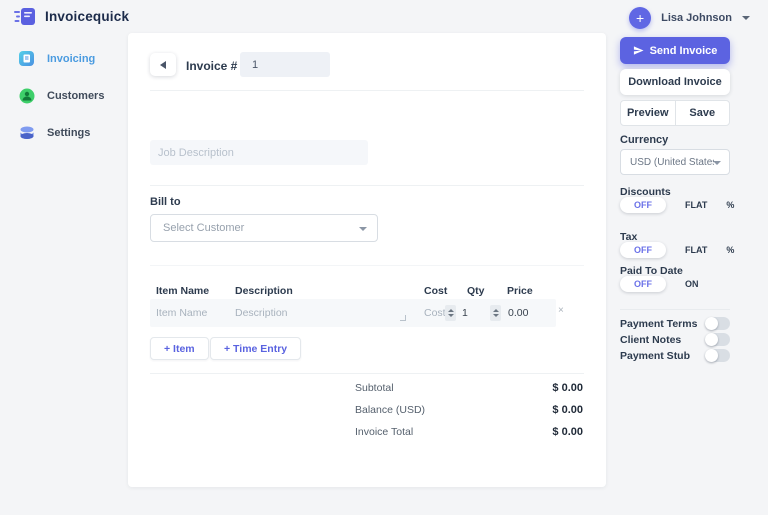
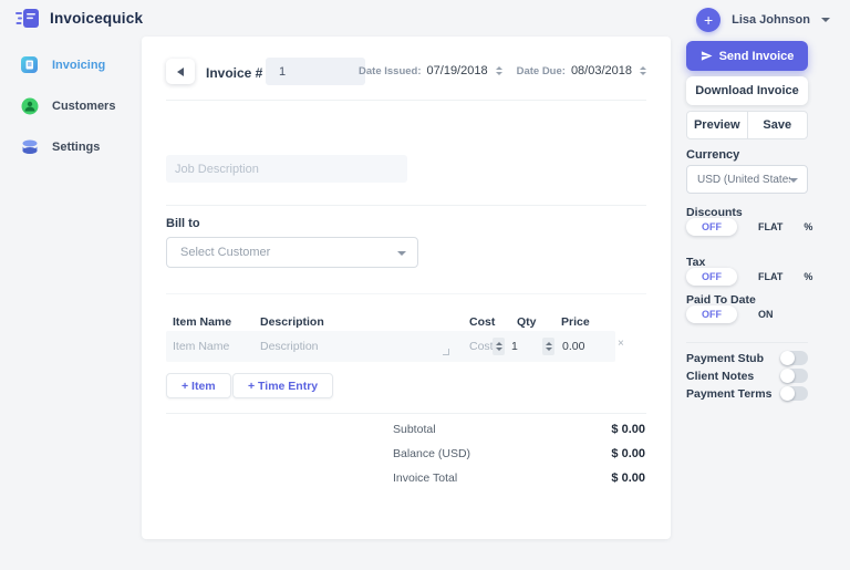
  Invoicequick
  +
  Lisa Johnson
  Invoicing
  Customers
  Settings
  Invoice #
  1
+ Date Issued:
+ 07/19/2018
+ Date Due:
+ 08/03/2018
  Job Description
  Bill to
  Select Customer
  Item Name
  Description
  Cost
  Qty
  Price
  Item Name
  Description
  Cos
  1
  0.00
  ×
  + Item
  + Time Entry
  Subtotal
  $ 0.00
  Balance (USD)
  $ 0.00
  Invoice Total
  $ 0.00
  Send Invoice
  Download Invoice
  Preview
  Save
  Currency
  USD (United State
  Discounts
  OFF
  FLAT
  %
  Tax
  OFF
  FLAT
  %
  Paid To Date
  OFF
  ON
- Payment Terms
+ Payment Stub
  Client Notes
- Payment Stub
+ Payment Terms
